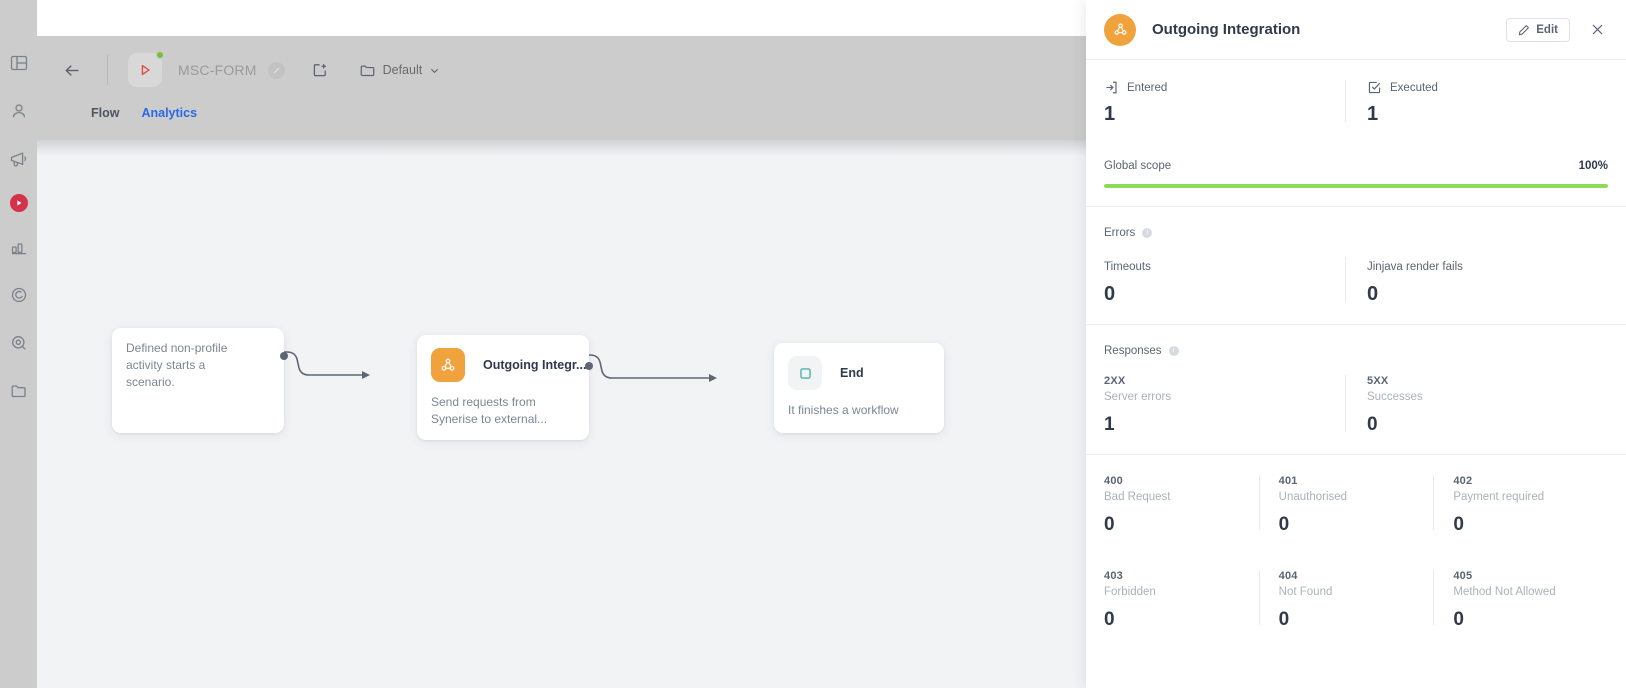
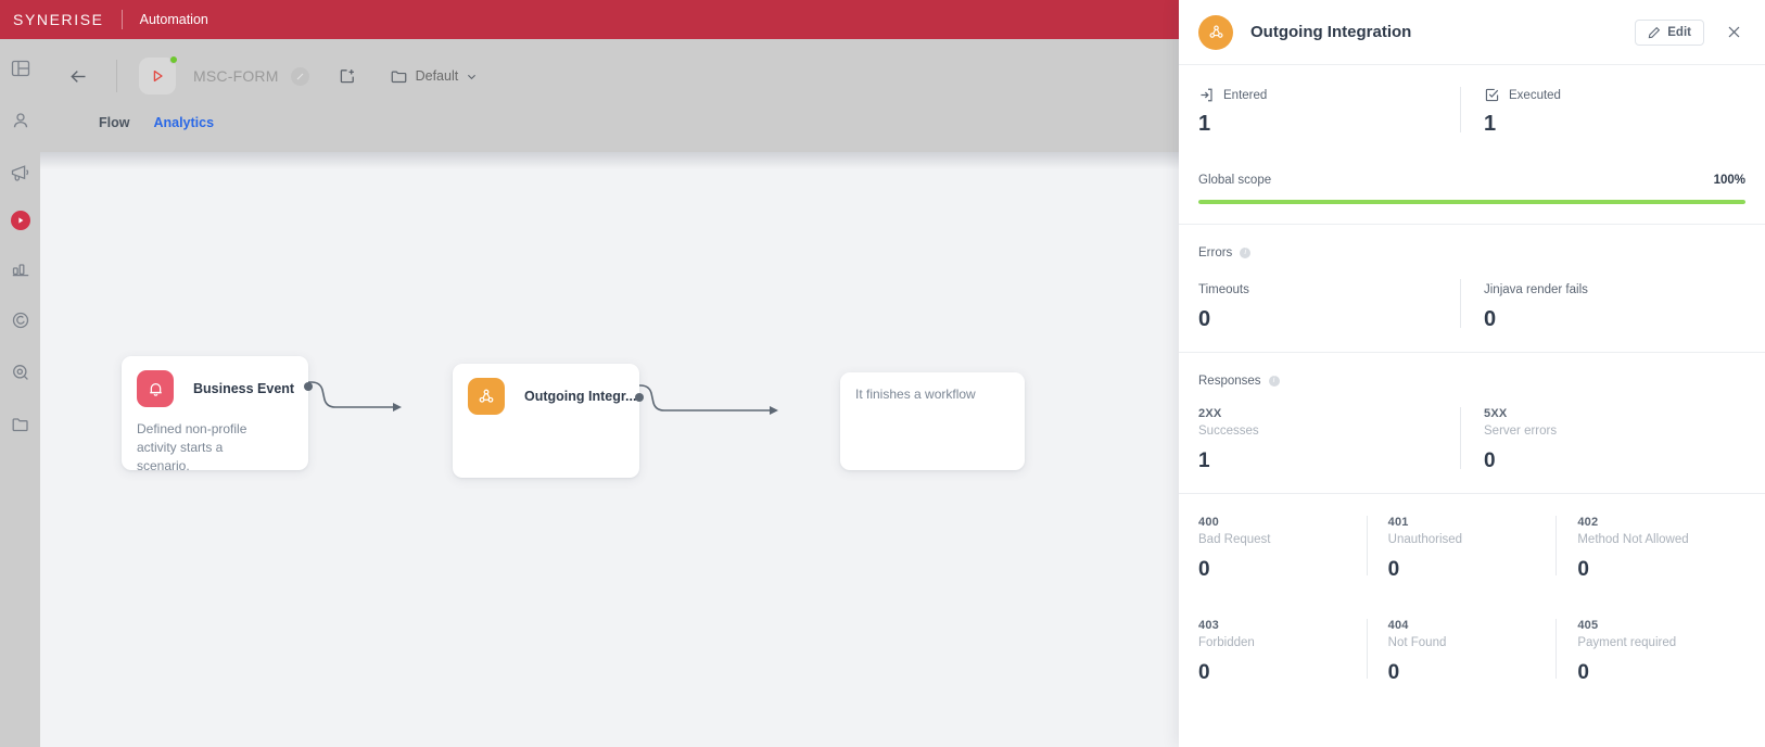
+ SYNERISE
+ Automation
  MSC-FORM
  Default
  Flow
  Analytics
+ Business Event
  Defined non-profile activity starts a scenario.
  Outgoing Integr..
- Send requests from Synerise to external...
- End
  It finishes a workflow
  Outgoing Integration
  Edit
  Entered
  1
  Executed
  1
  Global scope
  100%
  Errors
  Timeouts
  0
  Jinjava render fails
  0
  Responses
  2XX
- Server errors
+ Successes
  1
  5XX
- Successes
+ Server errors
  0
  400
  Bad Request
  0
  401
  Unauthorised
  0
  402
- Payment required
+ Method Not Allowed
  0
  403
  Forbidden
  0
  404
  Not Found
  0
  405
- Method Not Allowed
+ Payment required
  0
